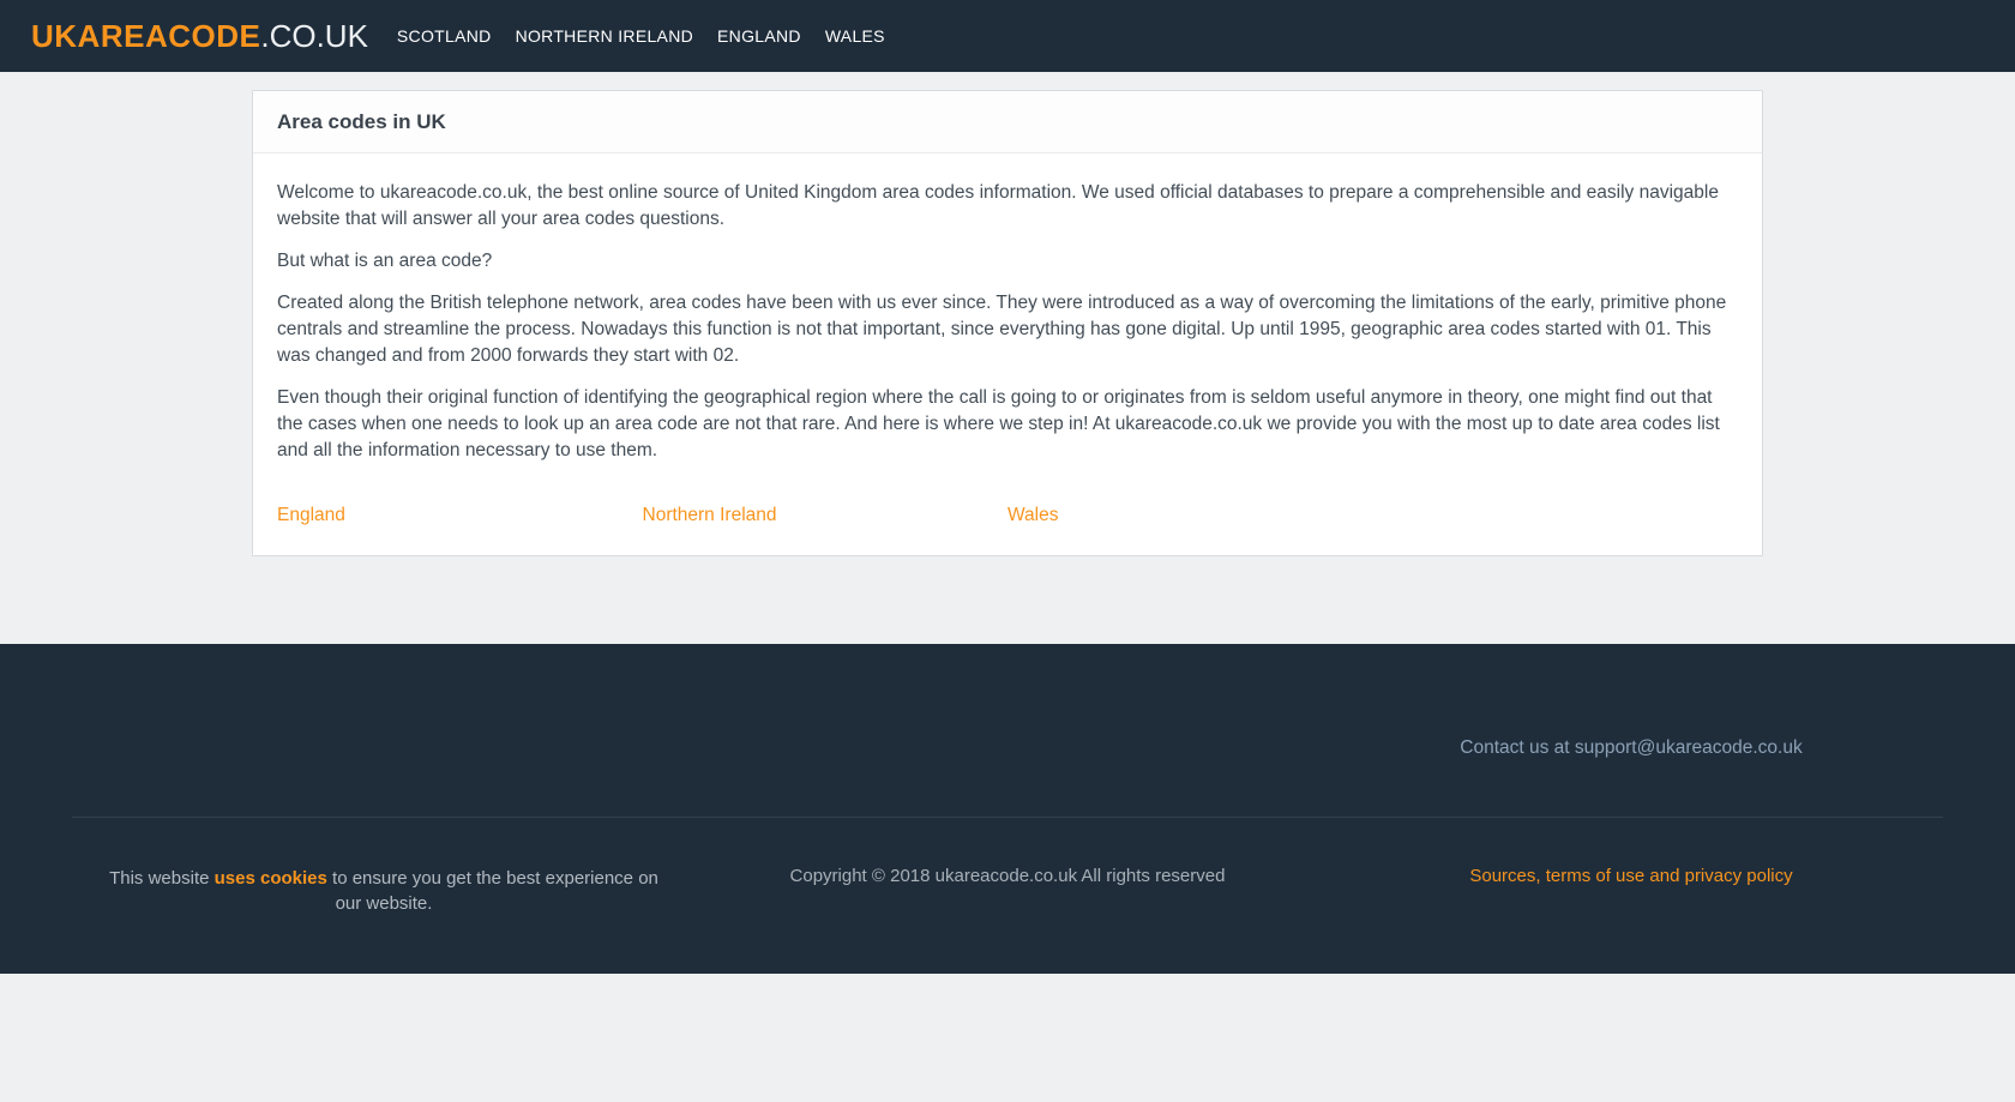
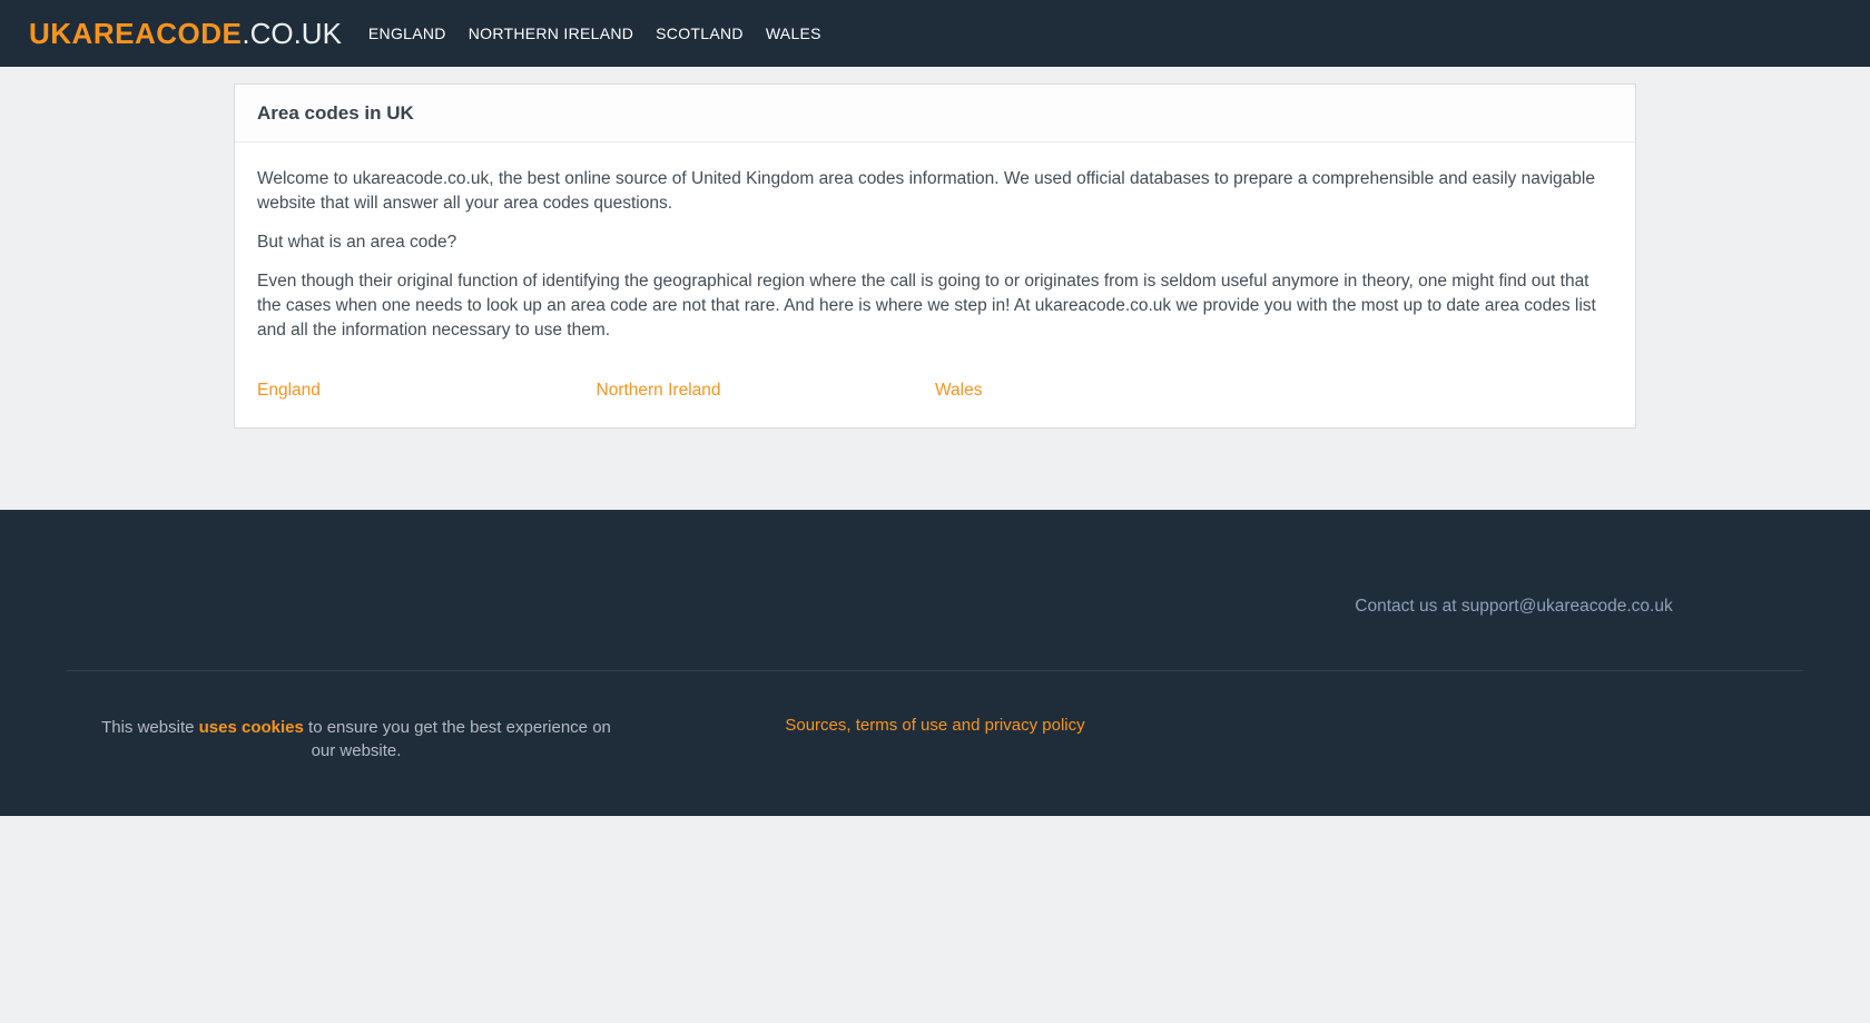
  UKAREACODE.CO.UK
- SCOTLAND
+ ENGLAND
  NORTHERN IRELAND
- ENGLAND
+ SCOTLAND
  WALES
  Area codes in UK
  Welcome to ukareacode.co.uk, the best online source of United Kingdom area codes information. We used official databases to prepare a comprehensible and easily navigable website that will answer all your area codes questions.
  But what is an area code?
- Created along the British telephone network, area codes have been with us ever since. They were introduced as a way of overcoming the limitations of the early, primitive phone centrals and streamline the process. Nowadays this function is not that important, since everything has gone digital. Up until 1995, geographic area codes started with 01. This was changed and from 2000 forwards they start with 02.
  Even though their original function of identifying the geographical region where the call is going to or originates from is seldom useful anymore in theory, one might find out that the cases when one needs to look up an area code are not that rare. And here is where we step in! At ukareacode.co.uk we provide you with the most up to date area codes list and all the information necessary to use them.
  England
  Northern Ireland
  Wales
  Contact us at support@ukareacode.co.uk
  This website uses cookies to ensure you get the best experience on our website.
- Copyright © 2018 ukareacode.co.uk All rights reserved
  Sources, terms of use and privacy policy
